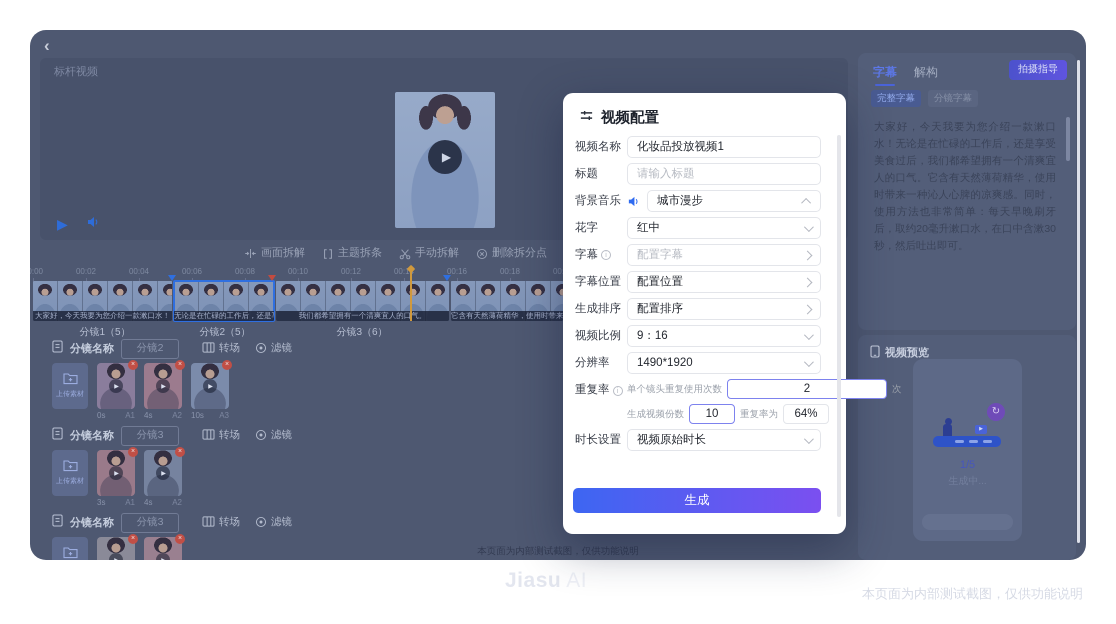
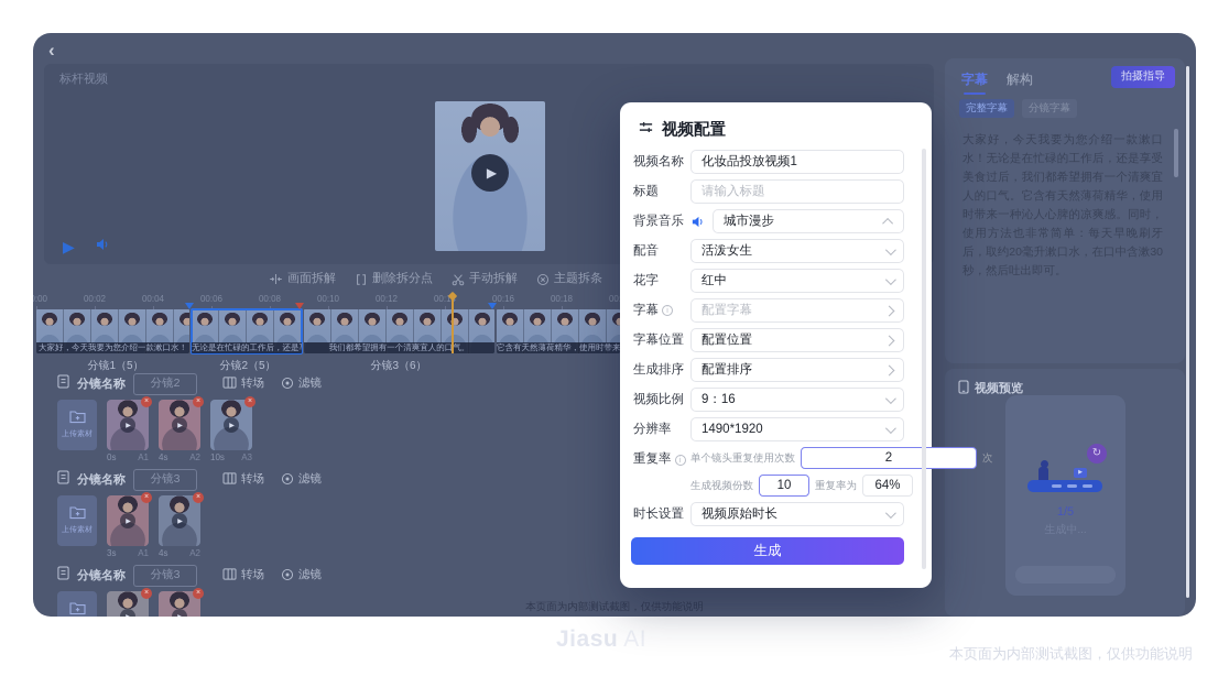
  ‹
  标杆视频
  ▶
  ▶
  画面拆解
- 主题拆条
+ 删除拆分点
  手动拆解
- 删除拆分点
+ 主题拆条
  0:00
  00:02
  00:04
  00:06
  00:08
  00:10
  00:12
  00:1
  00:16
  00:18
  大家好，今天我要为您介绍一款漱口水！
  我们都希望拥有一个清爽宜人的口气。
  它含有天然薄荷精华，使用时带来
  分镜1（5）
  分镜2（5）
  分镜3（6）
  分镜名称
  分镜2
  转场
  滤镜
  0s
  A1
  4s
  A2
  10s
  A3
  分镜名称
  分镜3
  转场
  滤镜
  3s
  A1
  4s
  A2
  分镜名称
  分镜3
  转场
  滤镜
  本页面为内部测试截图，仅供功能说明
  字幕
  解构
  拍摄指导
  完整字幕
  分镜字幕
  大家好，今天我要为您介绍一款漱口水！无论是在忙碌的工作后，还是享受美食过后，我们都希望拥有一个清爽宜人的口气。它含有天然薄荷精华，使用时带来一种沁人心脾的凉爽感。同时，使用方法也非常简单：每天早晚刷牙后，取约20毫升漱口水，在口中含漱30秒，然后吐出即可。
  视频预览
  ↻
  1/5
  视频配置
  视频名称
  化妆品投放视频1
  标题
  请输入标题
  背景音乐
  城市漫步
+ 配音
+ 活泼女生
  花字
  红中
  字幕
  配置字幕
  字幕位置
  配置位置
  生成排序
  配置排序
  视频比例
  9：16
  分辨率
  1490*1920
  重复率
  单个镜头重复使用次数
  2
  次
  生成视频份数
  10
  重复率为
  64%
  时长设置
  视频原始时长
  生成
  Jiasu AI
  本页面为内部测试截图，仅供功能说明
